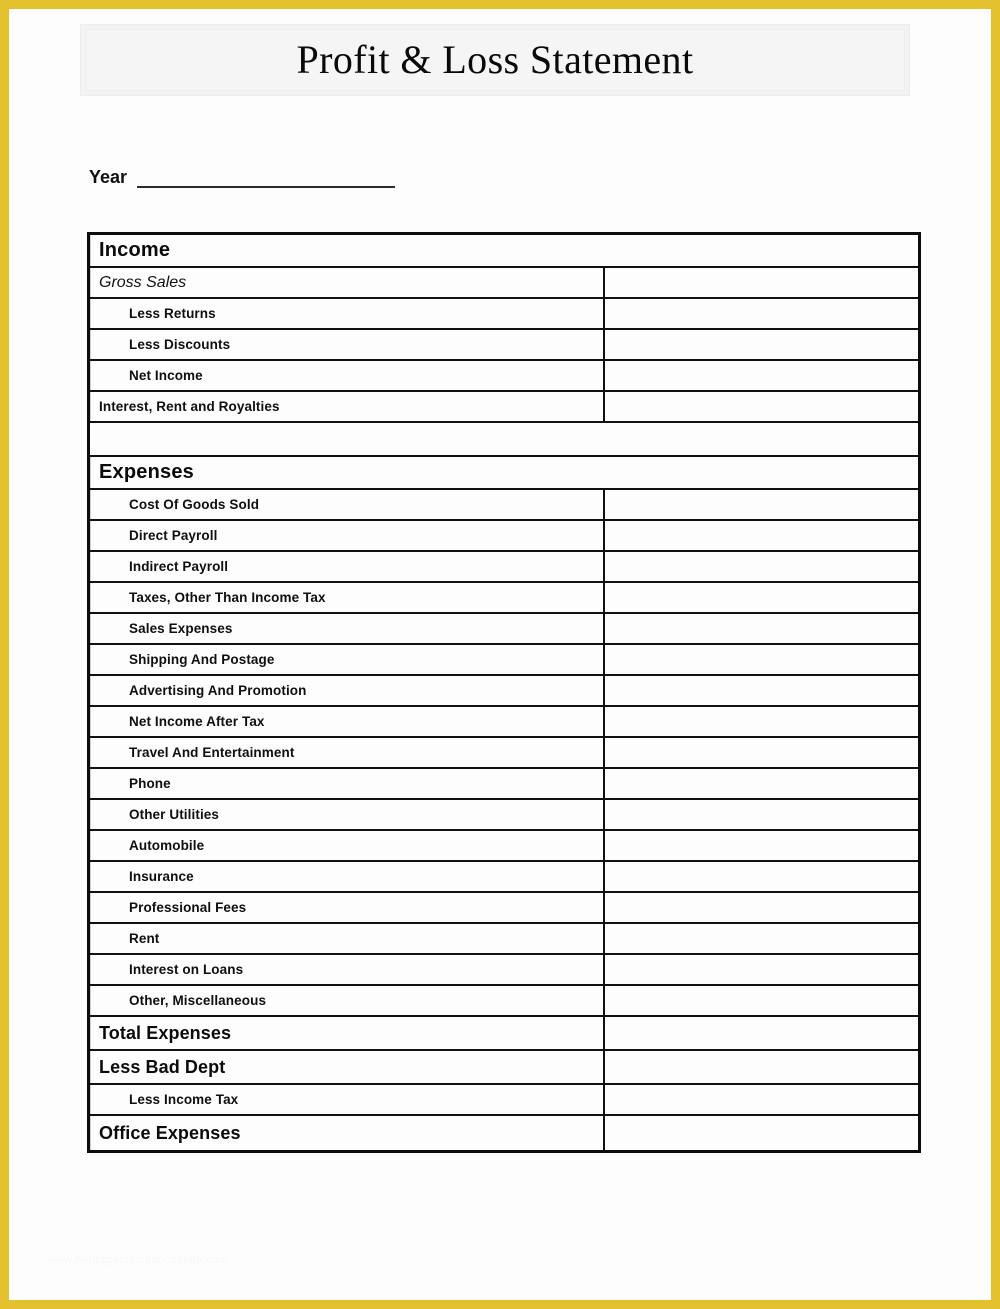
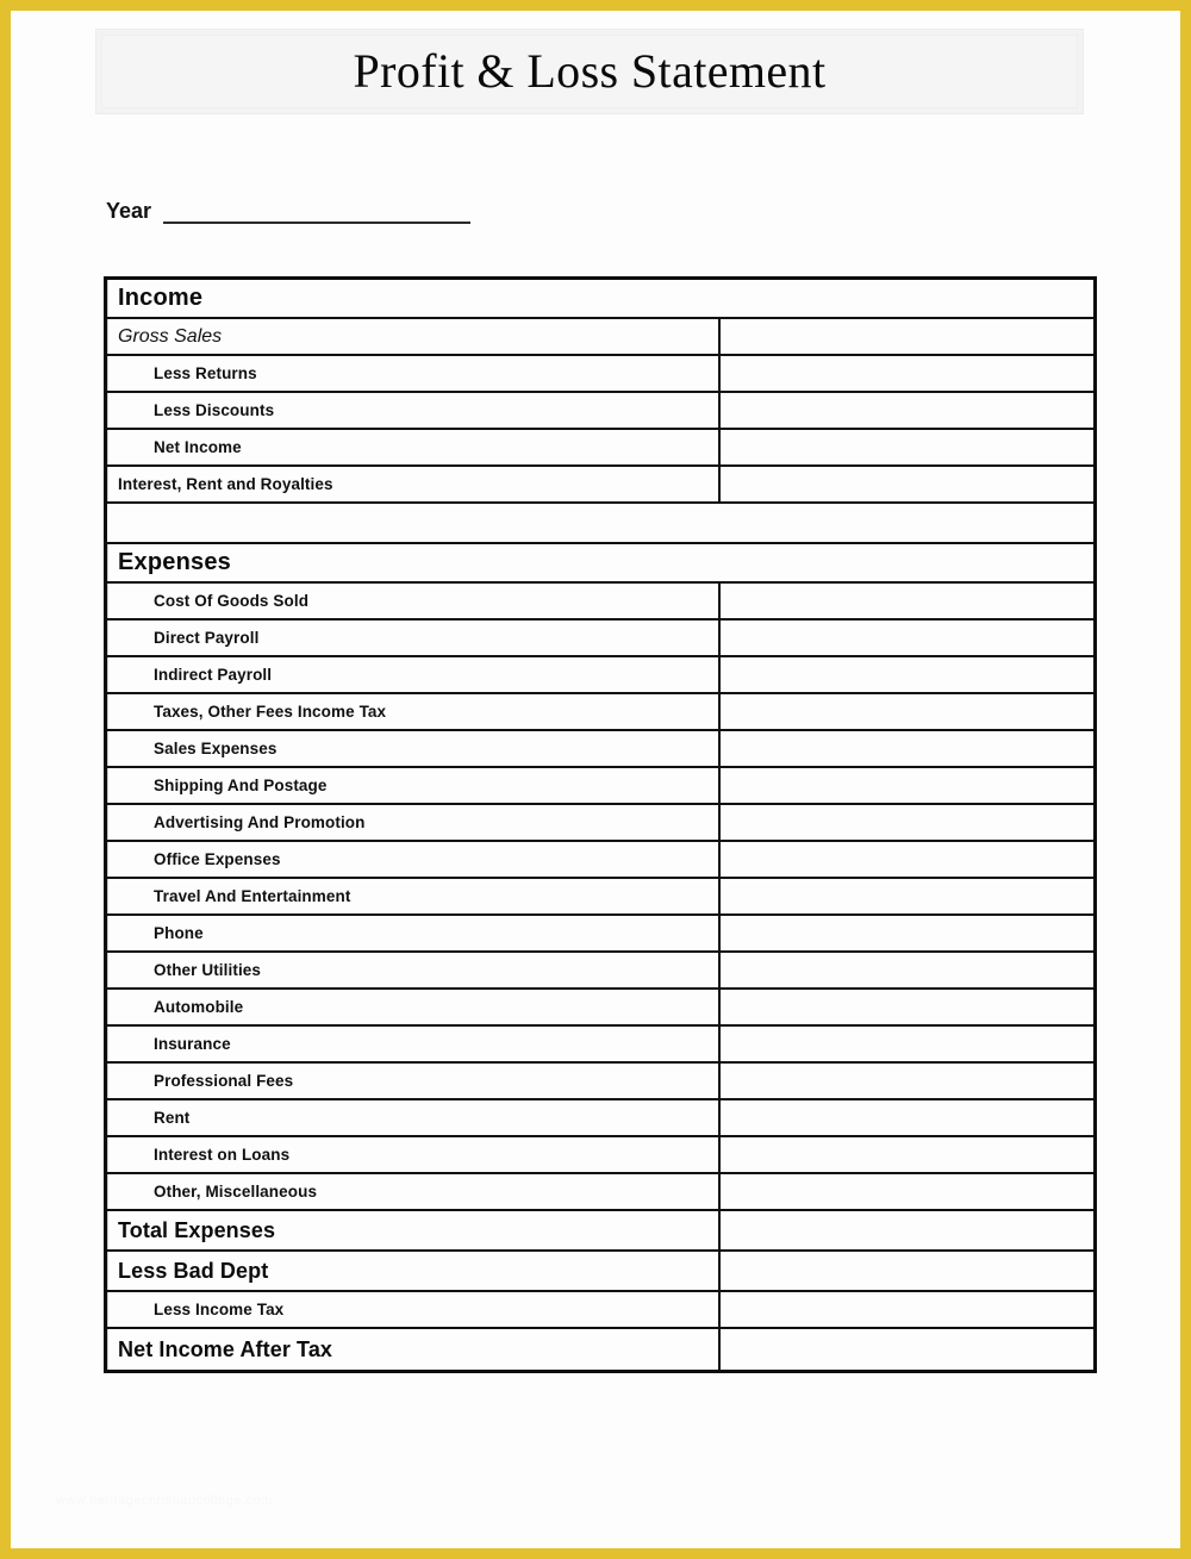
  Profit & Loss Statement
  Year
  Income
  Gross Sales
  Less Returns
  Less Discounts
  Net Income
  Interest, Rent and Royalties
  Expenses
  Cost Of Goods Sold
  Direct Payroll
  Indirect Payroll
- Taxes, Other Than Income Tax
+ Taxes, Other Fees Income Tax
  Sales Expenses
  Shipping And Postage
  Advertising And Promotion
- Net Income After Tax
+ Office Expenses
  Travel And Entertainment
  Phone
  Other Utilities
  Automobile
  Insurance
  Professional Fees
  Rent
  Interest on Loans
  Other, Miscellaneous
  Total Expenses
  Less Bad Dept
  Less Income Tax
- Office Expenses
+ Net Income After Tax
